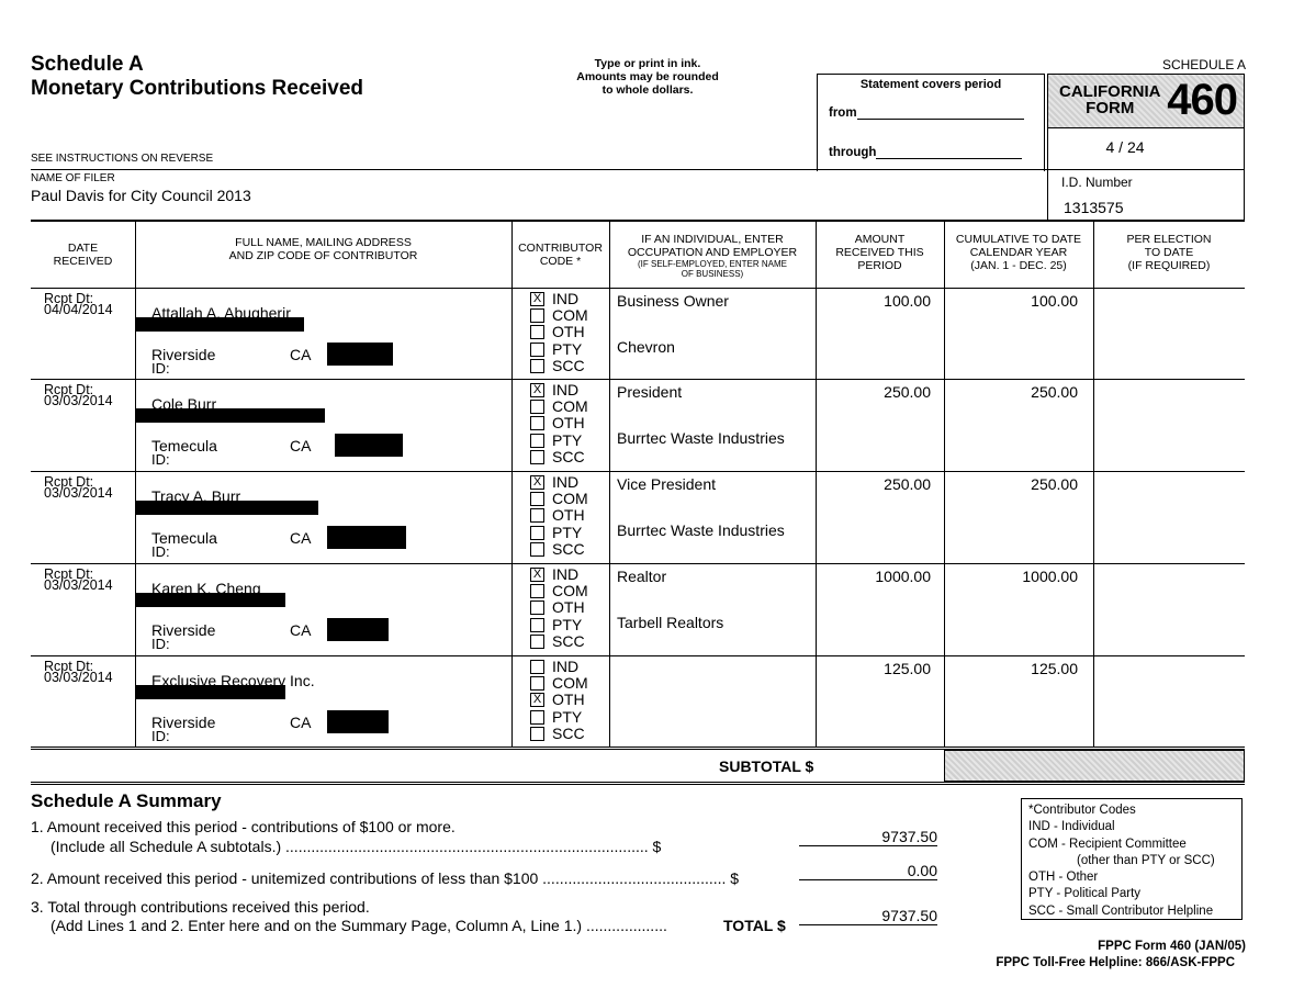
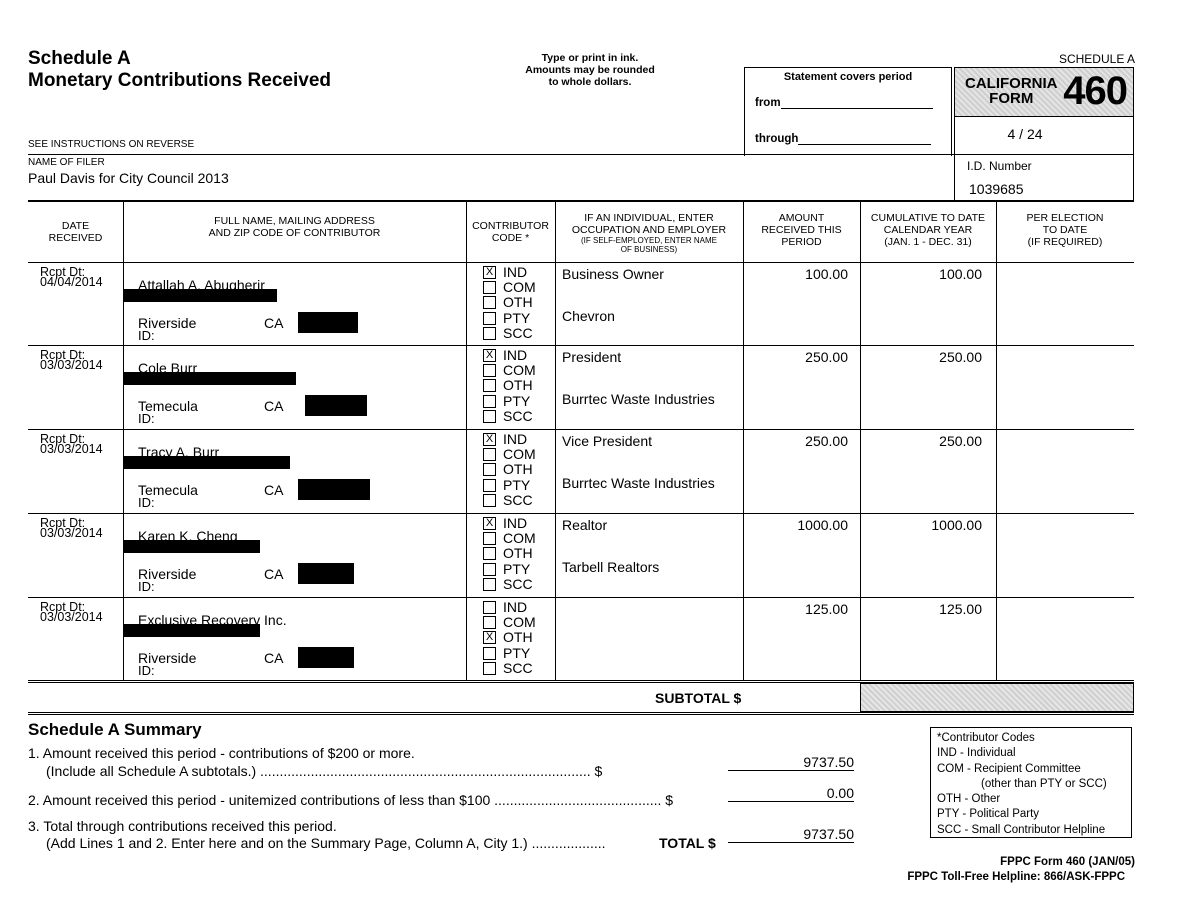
  Schedule A
  Monetary Contributions Received
  Type or print in ink.
  Amounts may be rounded
  to whole dollars.
  SCHEDULE A
  SEE INSTRUCTIONS ON REVERSE
  Statement covers period
  from
  through
  CALIFORNIA
  FORM
  460
  4 / 24
  I.D. Number
- 1313575
+ 1039685
  NAME OF FILER
  Paul Davis for City Council 2013
  DATE
  RECEIVED
  FULL NAME, MAILING ADDRESS
  AND ZIP CODE OF CONTRIBUTOR
  CONTRIBUTOR
  CODE *
  IF AN INDIVIDUAL, ENTER
  OCCUPATION AND EMPLOYER
  (IF SELF-EMPLOYED, ENTER NAME
  OF BUSINESS)
  AMOUNT
  RECEIVED THIS
  PERIOD
  CUMULATIVE TO DATE
  CALENDAR YEAR
- (JAN. 1 - DEC. 25)
+ (JAN. 1 - DEC. 31)
  PER ELECTION
  TO DATE
  (IF REQUIRED)
  Rcpt Dt:
  04/04/2014
  Attallah A. Abugherir
  Riverside
  CA
  ID:
  X
  IND
  COM
  OTH
  PTY
  SCC
  Business Owner
  Chevron
  100.00
  100.00
  Rcpt Dt:
  03/03/2014
  Cole Burr
  Temecula
  CA
  ID:
  X
  IND
  COM
  OTH
  PTY
  SCC
  President
  Burrtec Waste Industries
  250.00
  250.00
  Rcpt Dt:
  03/03/2014
  Tracy A. Burr
  Temecula
  CA
  ID:
  X
  IND
  COM
  OTH
  PTY
  SCC
  Vice President
  Burrtec Waste Industries
  250.00
  250.00
  Rcpt Dt:
  03/03/2014
  Karen K. Cheng
  Riverside
  CA
  ID:
  X
  IND
  COM
  OTH
  PTY
  SCC
  Realtor
  Tarbell Realtors
  1000.00
  1000.00
  Rcpt Dt:
  03/03/2014
  Exclusive Recovery Inc.
  Riverside
  CA
  ID:
  IND
  COM
  X
  OTH
  PTY
  SCC
  125.00
  125.00
  SUBTOTAL $
  Schedule A Summary
- 1. Amount received this period - contributions of $100 or more.
+ 1. Amount received this period - contributions of $200 or more.
  (Include all Schedule A subtotals.) ..................................................................................... $
  9737.50
  2. Amount received this period - unitemized contributions of less than $100 ........................................... $
  0.00
  3. Total through contributions received this period.
- (Add Lines 1 and 2. Enter here and on the Summary Page, Column A, Line 1.) ...................
+ (Add Lines 1 and 2. Enter here and on the Summary Page, Column A, City 1.) ...................
  TOTAL $
  9737.50
  *Contributor Codes
  IND - Individual
  COM - Recipient Committee
  (other than PTY or SCC)
  OTH - Other
  PTY - Political Party
  SCC - Small Contributor Helpline
  FPPC Form 460 (JAN/05)
  FPPC Toll-Free Helpline: 866/ASK-FPPC
